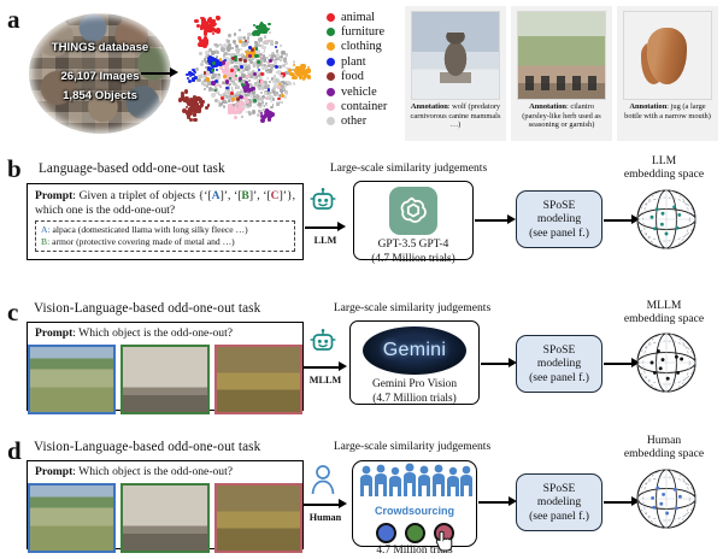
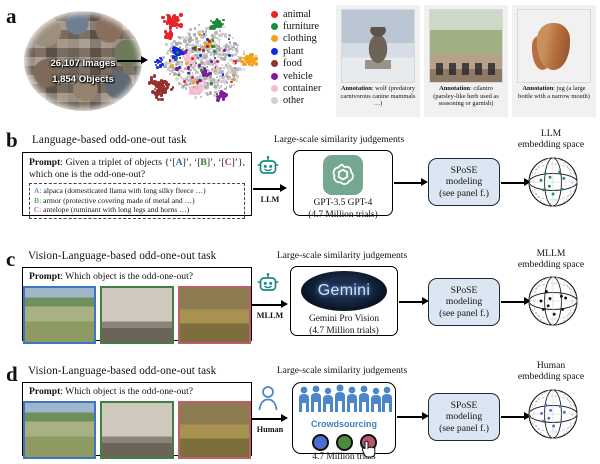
  a
- THINGS database
  26,107 Images
  1,854 Objects
  animal
  furniture
  clothing
  plant
  food
  vehicle
  container
  other
  b
  Language-based odd-one-out task
  Prompt: Given a triplet of objects {‘[A]’, ‘[B]’, ‘[C]’}, which one is the odd-one-out?
  A: alpaca (domesticated llama with long silky fleece …)
  B: armor (protective covering made of metal and …)
+ C: antelope (ruminant with long legs and horns …)
  LLM
  Large-scale similarity judgements
  GPT-3.5 GPT-4
  (4.7 Million trials)
  SPoSE
  modeling
  (see panel f.)
  LLM
  embedding space
  c
  Vision-Language-based odd-one-out task
  Prompt: Which object is the odd-one-out?
  MLLM
  Large-scale similarity judgements
  Gemini
  Gemini Pro Vision
  (4.7 Million trials)
  SPoSE
  modeling
  (see panel f.)
  MLLM
  embedding space
  d
  Vision-Language-based odd-one-out task
  Prompt: Which object is the odd-one-out?
  Human
  Large-scale similarity judgements
  Crowdsourcing
  4.7 Million tris
  SPoSE
  modeling
  (see panel f.)
  Human
  embedding space
